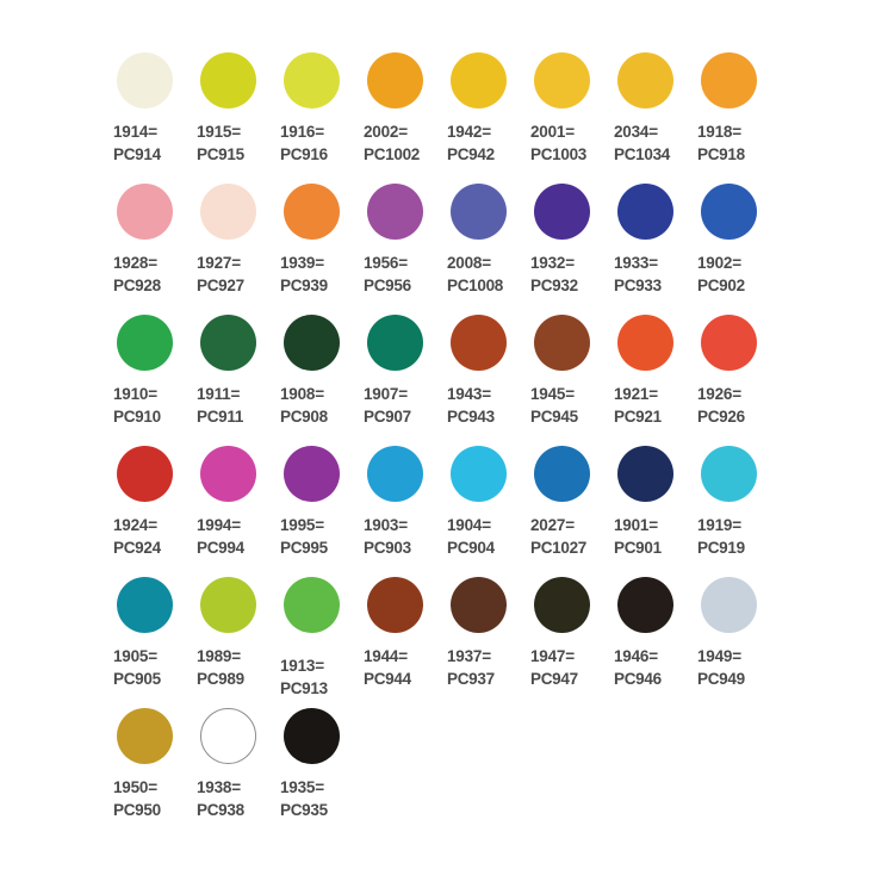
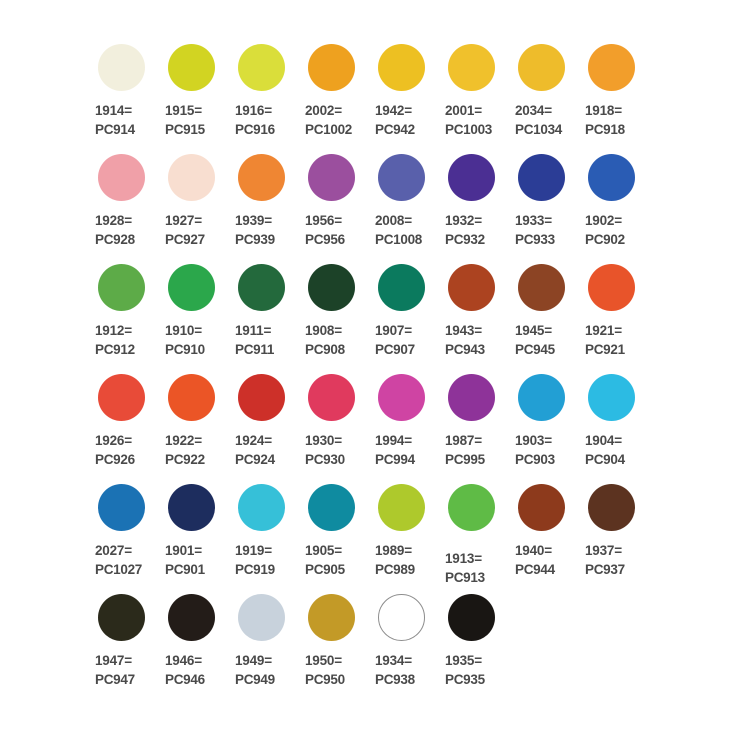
  1914=
  PC914
  1915=
  PC915
  1916=
  PC916
  2002=
  PC1002
  1942=
  PC942
  2001=
  PC1003
  2034=
  PC1034
  1918=
  PC918
  1928=
  PC928
  1927=
  PC927
  1939=
  PC939
  1956=
  PC956
  2008=
  PC1008
  1932=
  PC932
  1933=
  PC933
  1902=
  PC902
+ 1912=
+ PC912
  1910=
  PC910
  1911=
  PC911
  1908=
  PC908
  1907=
  PC907
  1943=
  PC943
  1945=
  PC945
  1921=
  PC921
  1926=
  PC926
+ 1922=
+ PC922
  1924=
  PC924
+ 1930=
+ PC930
  1994=
  PC994
- 1995=
+ 1987=
  PC995
  1903=
  PC903
  1904=
  PC904
  2027=
  PC1027
  1901=
  PC901
  1919=
  PC919
  1905=
  PC905
  1989=
  PC989
  1913=
  PC913
- 1944=
+ 1940=
  PC944
  1937=
  PC937
  1947=
  PC947
  1946=
  PC946
  1949=
  PC949
  1950=
  PC950
- 1938=
+ 1934=
  PC938
  1935=
  PC935
